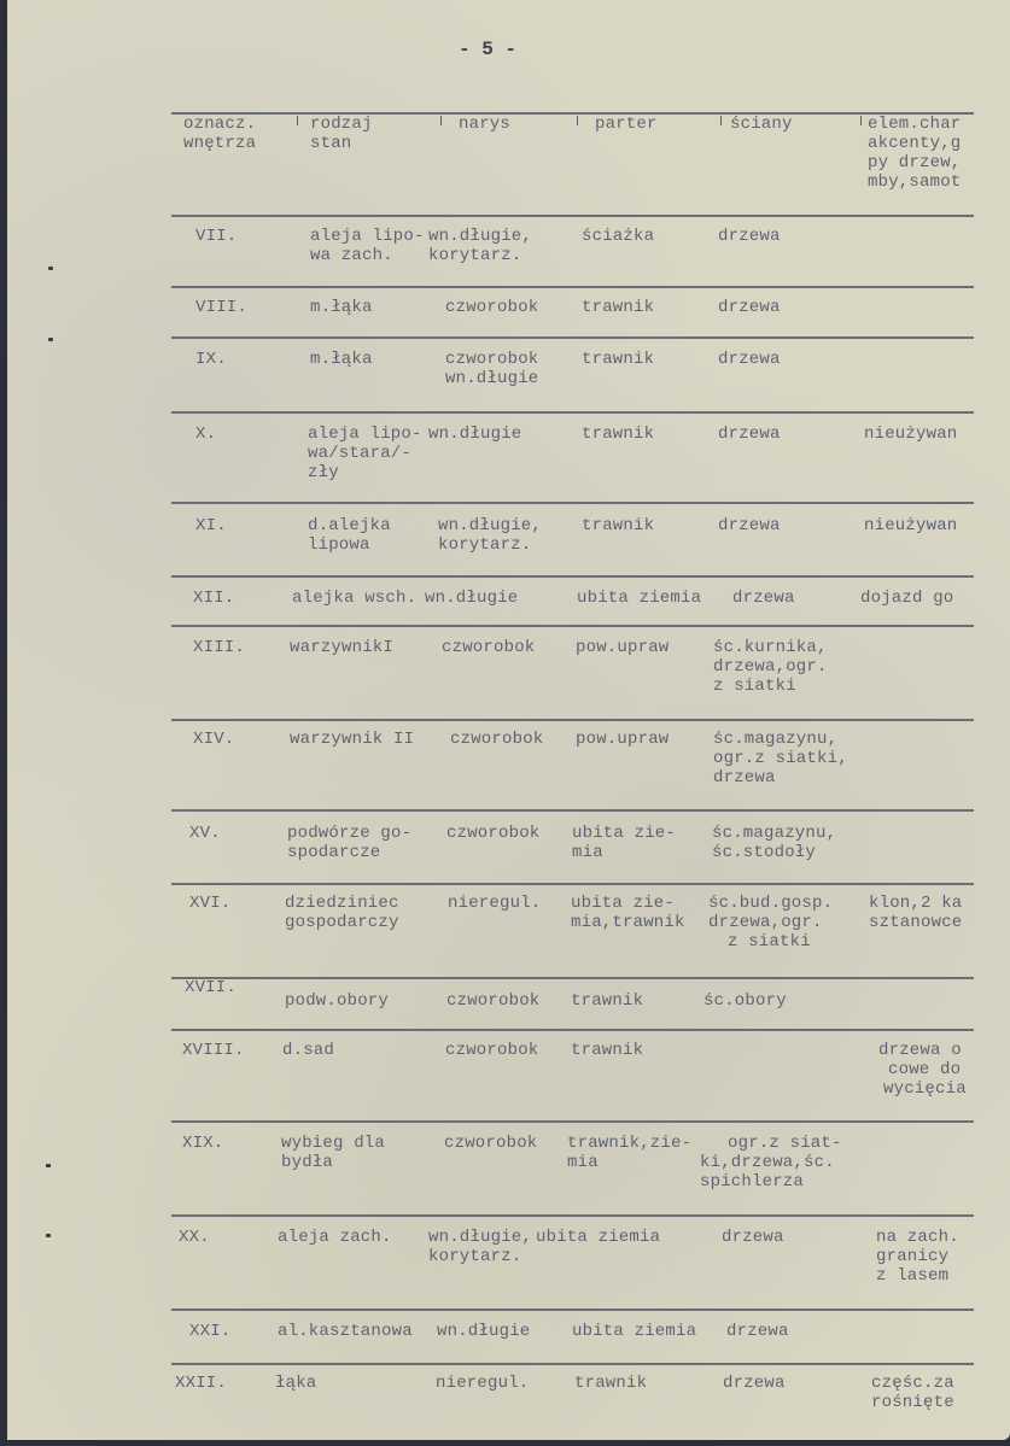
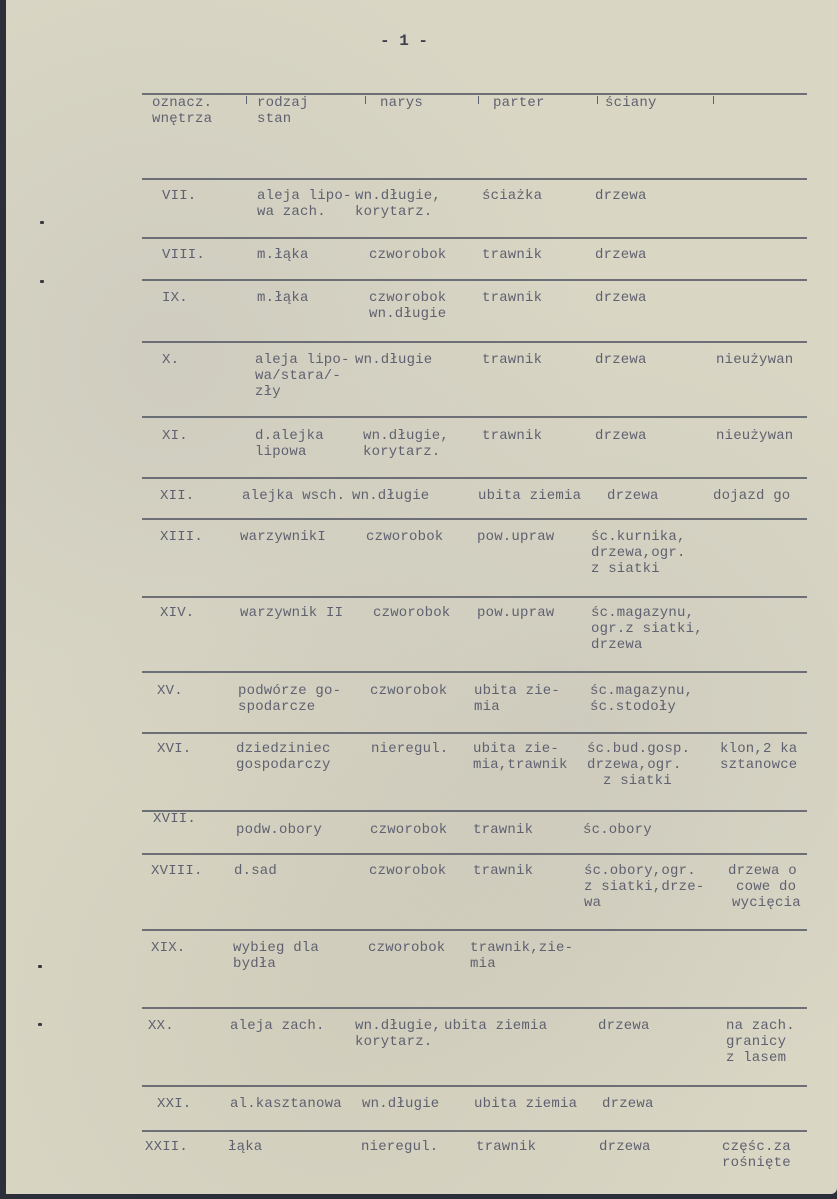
- - 5 -
+ - 1 -
  oznacz.
  wnętrza
  rodzaj
  stan
  narys
  parter
  ściany
- elem.char
- akcenty,g
- py drzew,
- mby,samot
  VII.
  aleja lipo-
  wa zach.
  wn.długie,
  korytarz.
  ściażka
  drzewa
  VIII.
  m.łąka
  czworobok
  trawnik
  drzewa
  IX.
  m.łąka
  czworobok
  wn.długie
  trawnik
  drzewa
  X.
  aleja lipo-
  wa/stara/-
  zły
  wn.długie
  trawnik
  drzewa
  nieużywan
  XI.
  d.alejka
  lipowa
  wn.długie,
  korytarz.
  trawnik
  drzewa
  nieużywan
  XII.
  alejka wsch.
  wn.długie
  ubita ziemia
  drzewa
  dojazd go
  XIII.
  warzywnikI
  czworobok
  pow.upraw
  śc.kurnika,
  drzewa,ogr.
  z siatki
  XIV.
  warzywnik II
  czworobok
  pow.upraw
  śc.magazynu,
  ogr.z siatki,
  drzewa
  XV.
  podwórze go-
  spodarcze
  czworobok
  ubita zie-
  mia
  śc.magazynu,
  śc.stodoły
  XVI.
  dziedziniec
  gospodarczy
  nieregul.
  ubita zie-
  mia,trawnik
  śc.bud.gosp.
  drzewa,ogr.
  z siatki
  klon,2 ka
  sztanowce
  XVII.
  podw.obory
  czworobok
  trawnik
  śc.obory
  XVIII.
  d.sad
  czworobok
  trawnik
+ śc.obory,ogr.
+ z siatki,drze-
+ wa
  drzewa o
  cowe do
  wycięcia
  XIX.
  wybieg dla
  bydła
  czworobok
  trawnik,zie-
  mia
- ogr.z siat-
- ki,drzewa,śc.
- spichlerza
  XX.
  aleja zach.
  wn.długie,
  korytarz.
  ubita ziemia
  drzewa
  na zach.
  granicy
  z lasem
  XXI.
  al.kasztanowa
  wn.długie
  ubita ziemia
  drzewa
  XXII.
  łąka
  nieregul.
  trawnik
  drzewa
  częśc.za
  rośnięte
